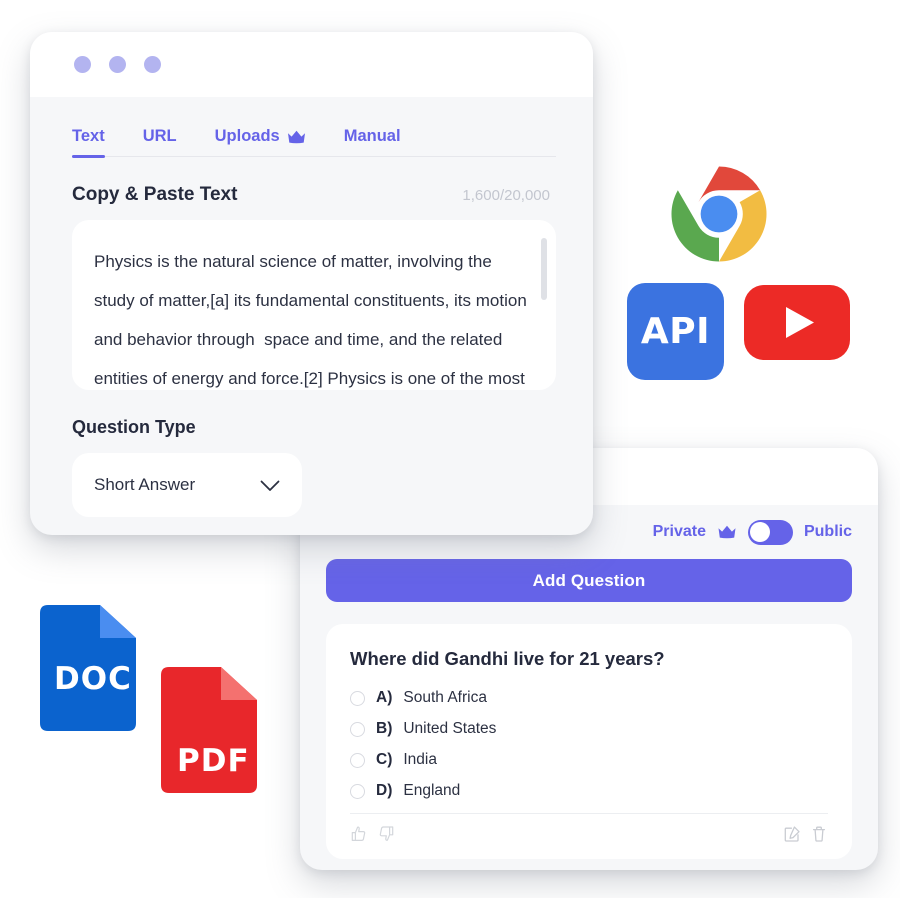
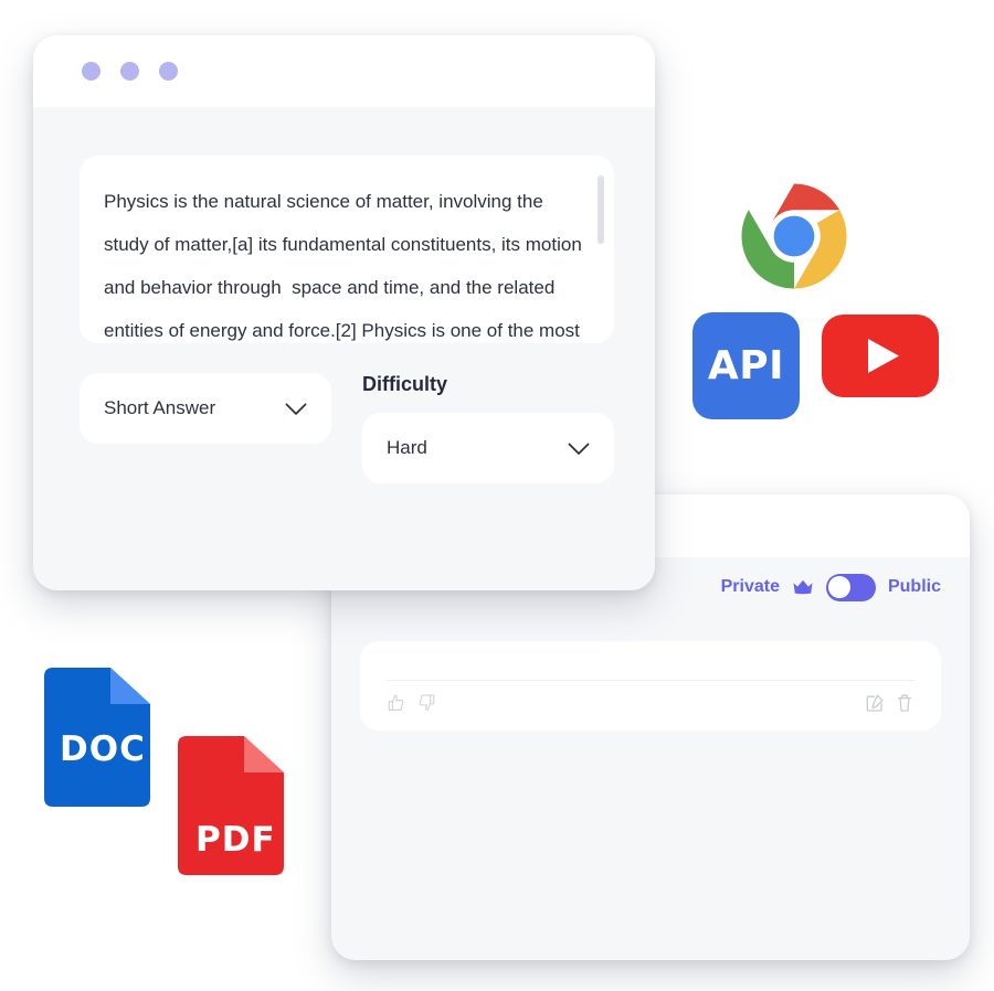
- Text
- URL
- Uploads
- Manual
- Copy & Paste Text
- 1,600/20,000
  Physics is the natural science of matter, involving the study of matter,[a] its fundamental constituents, its motion and behavior through space and time, and the related entities of energy and force.[2] Physics is one of the most
- Question Type
  Short Answer
+ Difficulty
+ Hard
  Private
  Public
- Add Question
- Where did Gandhi live for 21 years?
- A)
- South Africa
- B)
- United States
- C)
- India
- D)
- England
  API
  DOC
  PDF
